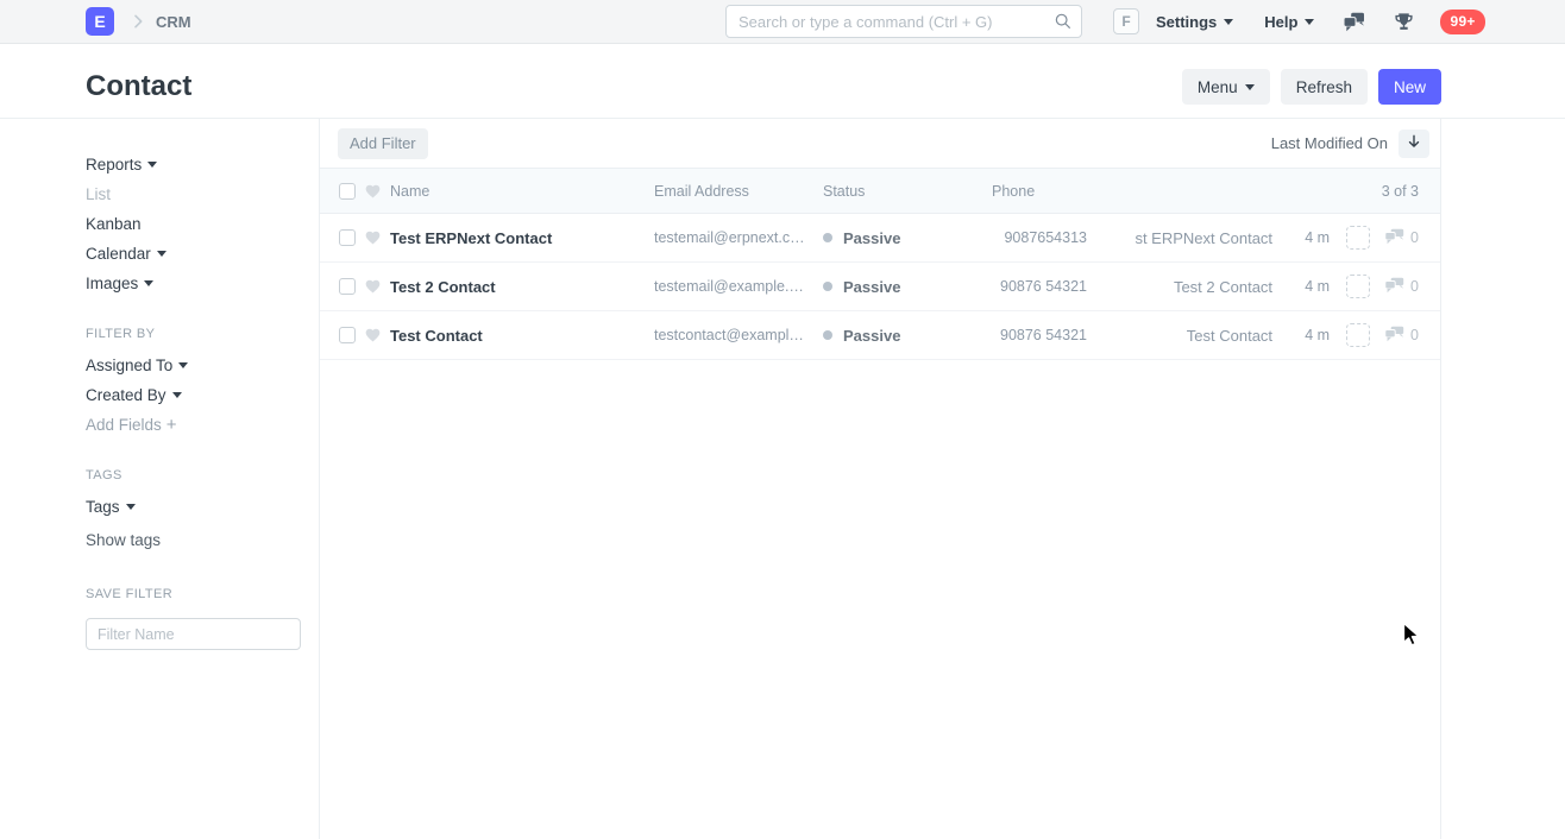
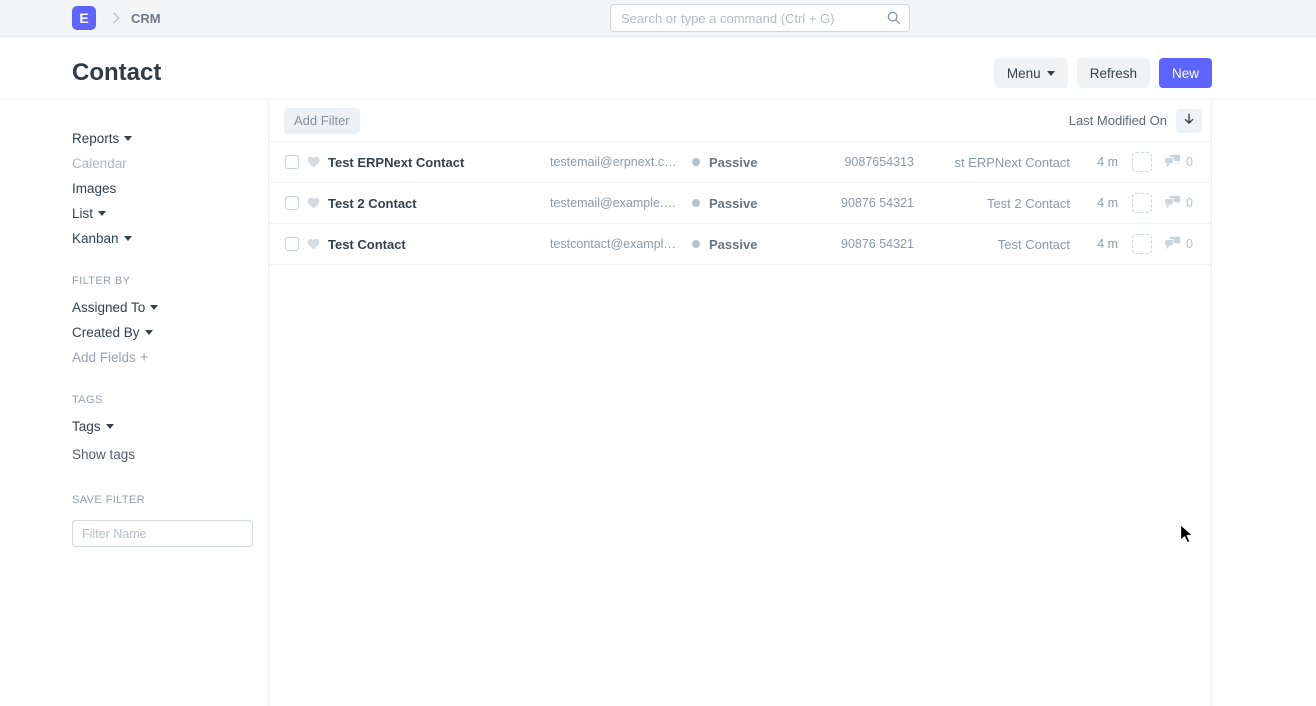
  E
  CRM
  Search or type a command (Ctrl + G)
- F
- Settings
- Help
- 99+
  Contact
  Menu
  Refresh
  New
  Reports
- List
+ Calendar
- Kanban
+ Images
- Calendar
+ List
- Images
+ Kanban
  FILTER BY
  Assigned To
  Created By
  Add Fields +
  TAGS
  Tags
  Show tags
  SAVE FILTER
  Filter Name
  Add Filter
  Last Modified On
- Name
- Email Address
- Status
- Phone
- 3 of 3
  Test ERPNext Contact
  testemail@erpnext.c…
  Passive
  9087654313
  st ERPNext Contact
  4 m
  0
  Test 2 Contact
  testemail@example.…
  Passive
  90876 54321
  Test 2 Contact
  4 m
  0
  Test Contact
  testcontact@exampl…
  Passive
  90876 54321
  Test Contact
  4 m
  0
